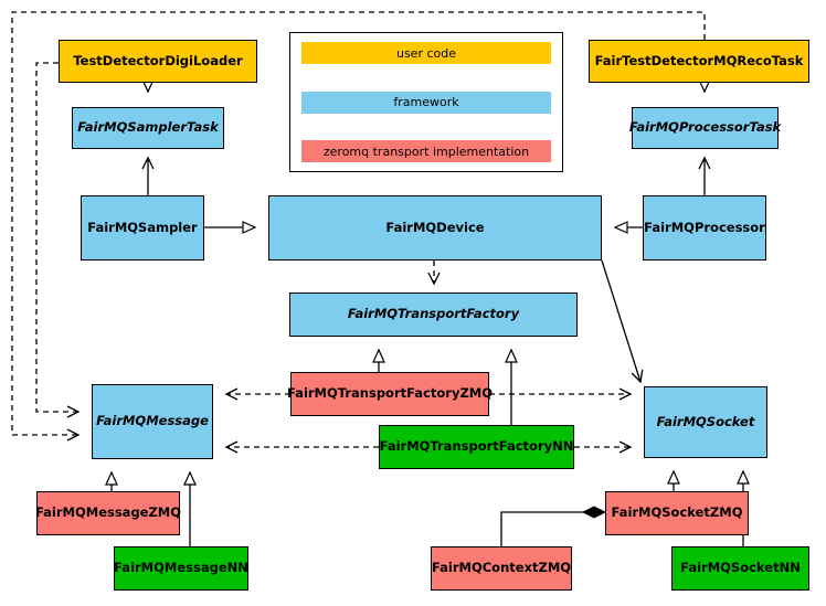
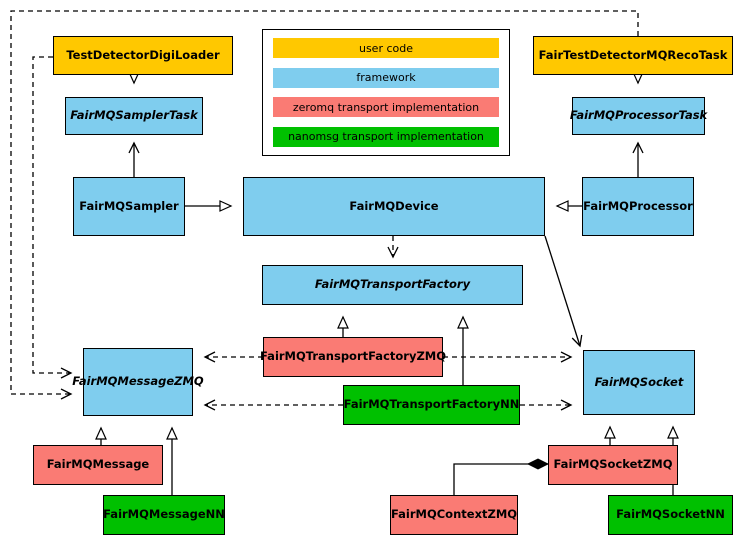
  user code
  framework
  zeromq transport implementation
+ nanomsg transport implementation
  TestDetectorDigiLoader
  FairMQSamplerTask
  FairMQSampler
  FairMQDevice
  FairMQProcessor
  FairMQProcessorTask
  FairTestDetectorMQRecoTask
  FairMQTransportFactory
  FairMQTransportFactoryZMQ
  FairMQTransportFactoryNN
- FairMQMessage
+ FairMQMessageZMQ
  FairMQSocket
- FairMQMessageZMQ
+ FairMQMessage
  FairMQMessageNN
  FairMQSocketZMQ
  FairMQSocketNN
  FairMQContextZMQ
